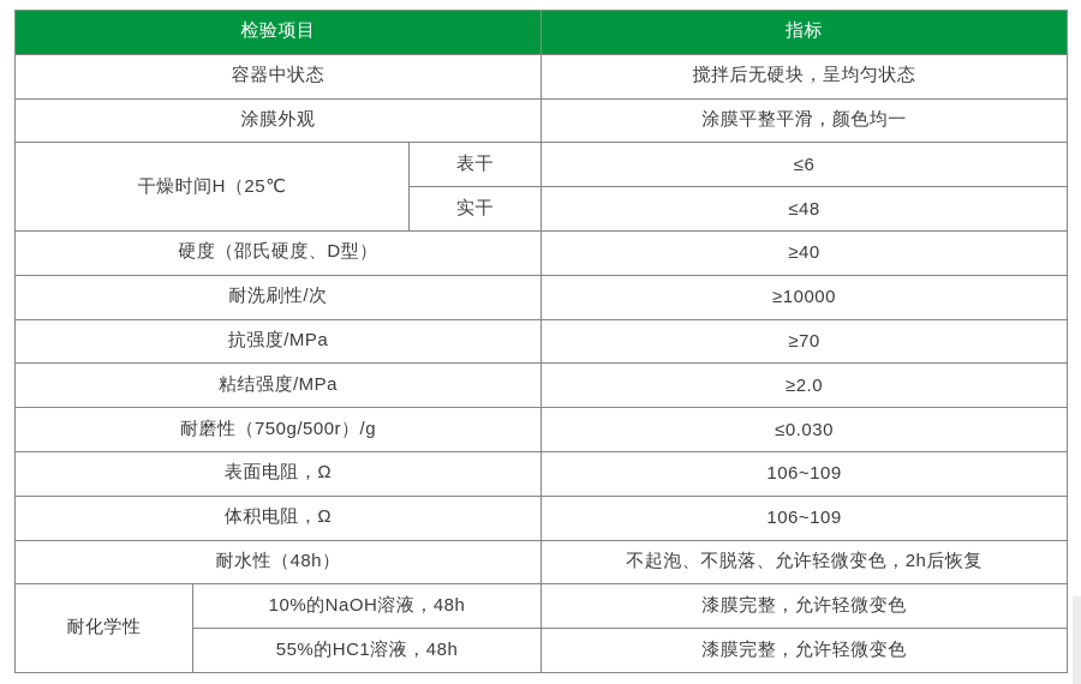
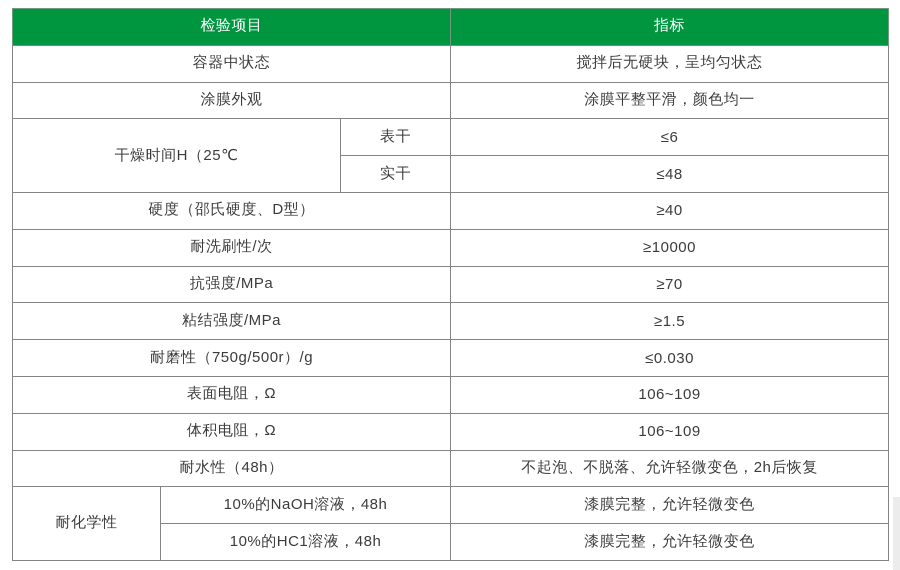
  检验项目	指标
  容器中状态	搅拌后无硬块，呈均匀状态
  涂膜外观	涂膜平整平滑，颜色均一
  干燥时间H（25℃	表干	≤6
  实干	≤48
  硬度（邵氏硬度、D型）	≥40
  耐洗刷性/次	≥10000
  抗强度/MPa	≥70
- 粘结强度/MPa	≥2.0
+ 粘结强度/MPa	≥1.5
  耐磨性（750g/500r）/g	≤0.030
  表面电阻，Ω	106~109
  体积电阻，Ω	106~109
  耐水性（48h）	不起泡、不脱落、允许轻微变色，2h后恢复
  耐化学性	10%的NaOH溶液，48h	漆膜完整，允许轻微变色
- 55%的HC1溶液，48h	漆膜完整，允许轻微变色
+ 10%的HC1溶液，48h	漆膜完整，允许轻微变色
